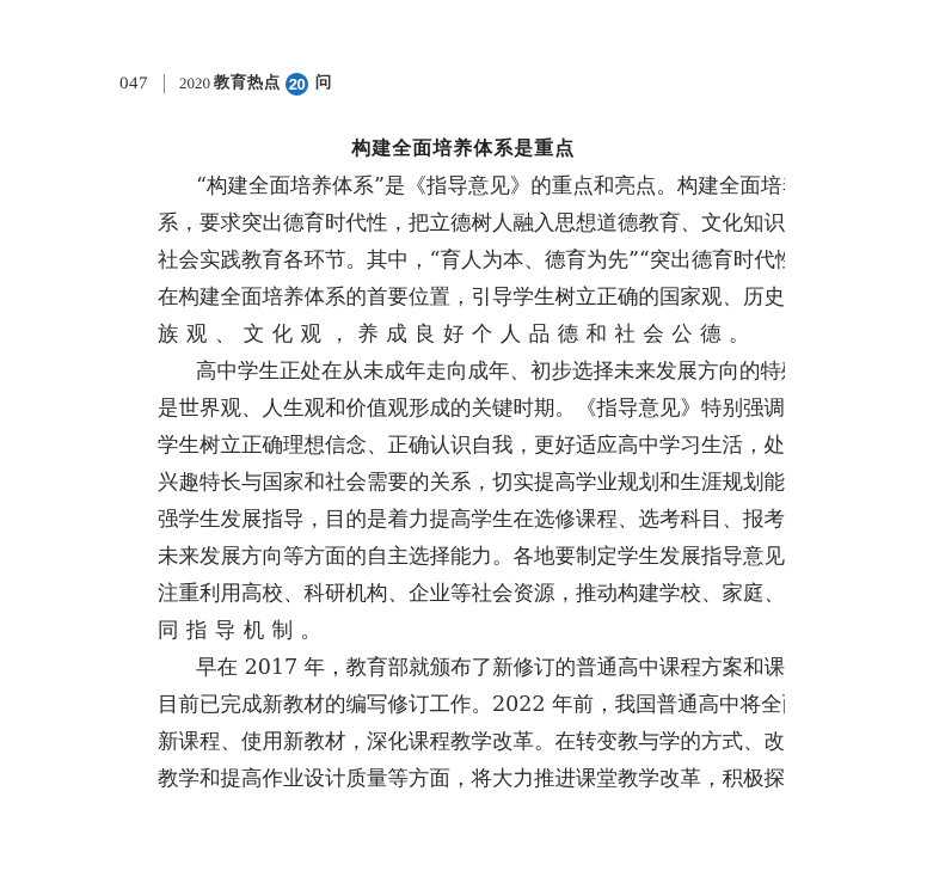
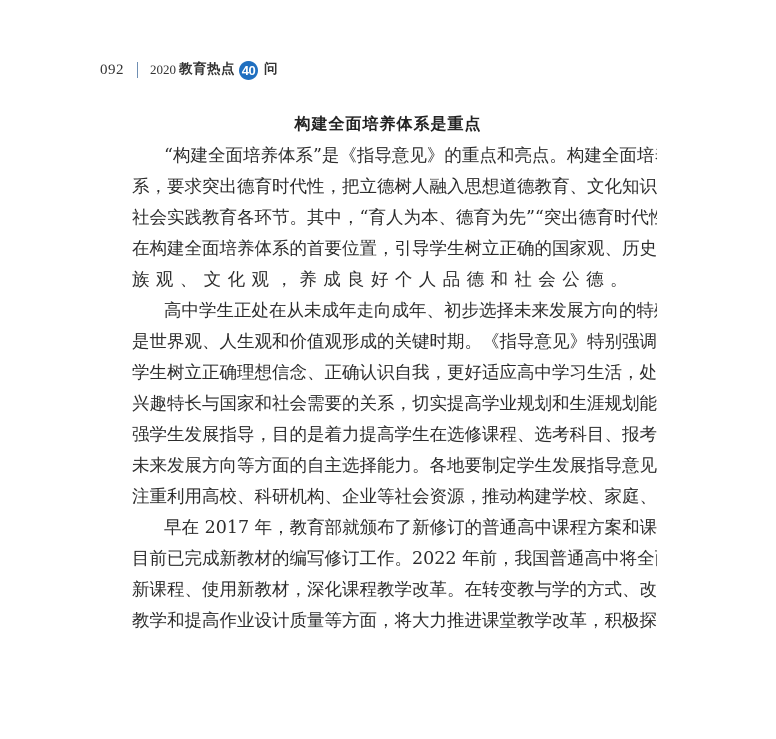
- 047
+ 092
  2020
  教育热点
- 20
+ 40
  问
  构建全面培养体系是重点
  “构建全面培养体系”是《指导意见》的重点和亮点。构建全面培
  系，要求突出德育时代性，把立德树人融入思想道德教育、文化知识
  社会实践教育各环节。其中，“育人为本、德育为先”“突出德育时代
  在构建全面培养体系的首要位置，引导学生树立正确的国家观、历史
  族观、文化观，养成良好个人品德和社会公德。
  高中学生正处在从未成年走向成年、初步选择未来发展方向的特
  是世界观、人生观和价值观形成的关键时期。《指导意见》特别强调
  学生树立正确理想信念、正确认识自我，更好适应高中学习生活，处
  兴趣特长与国家和社会需要的关系，切实提高学业规划和生涯规划能
  强学生发展指导，目的是着力提高学生在选修课程、选考科目、报考
  未来发展方向等方面的自主选择能力。各地要制定学生发展指导意见
  注重利用高校、科研机构、企业等社会资源，推动构建学校、家庭、
- 同指导机制。
  早在 2017 年，教育部就颁布了新修订的普通高中课程方案和课
  目前已完成新教材的编写修订工作。2022 年前，我国普通高中将全
  新课程、使用新教材，深化课程教学改革。在转变教与学的方式、改
  教学和提高作业设计质量等方面，将大力推进课堂教学改革，积极探
